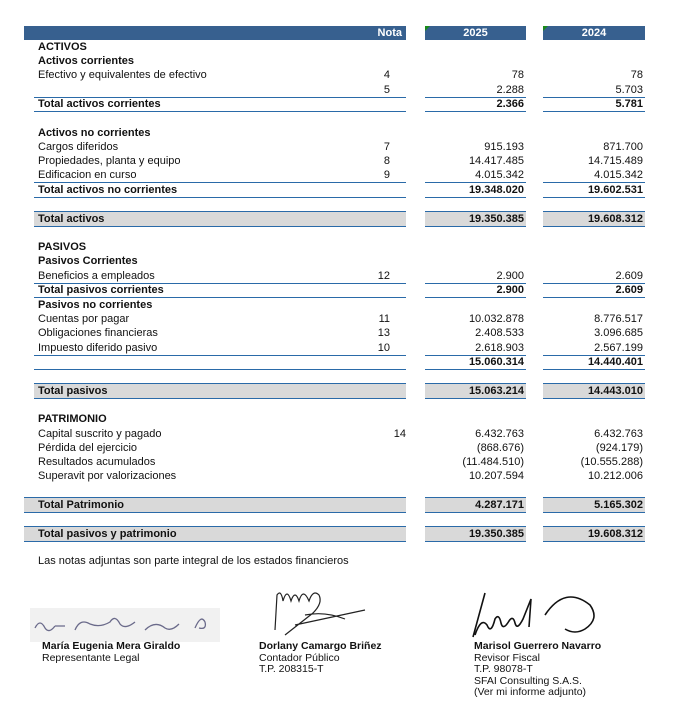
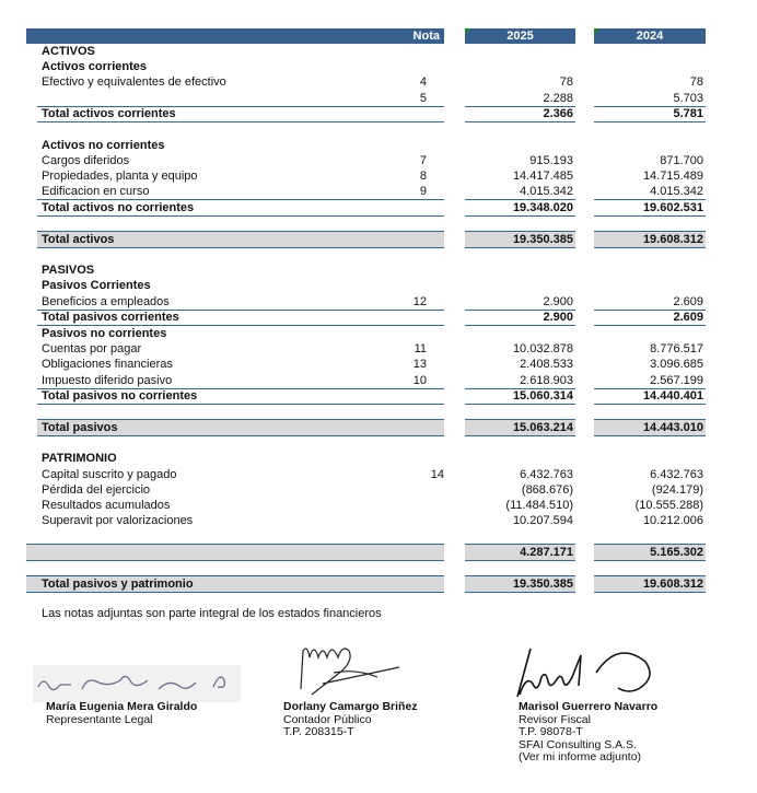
  Nota
  2025
  2024
  ACTIVOS
  Activos corrientes
  Efectivo y equivalentes de efectivo
  4
  78
  78
  5
  2.288
  5.703
  Total activos corrientes
  2.366
  5.781
  Activos no corrientes
  Cargos diferidos
  7
  915.193
  871.700
  Propiedades, planta y equipo
  8
  14.417.485
  14.715.489
  Edificacion en curso
  9
  4.015.342
  4.015.342
  Total activos no corrientes
  19.348.020
  19.602.531
  Total activos
  19.350.385
  19.608.312
  PASIVOS
  Pasivos Corrientes
  Beneficios a empleados
  12
  2.900
  2.609
  Total pasivos corrientes
  2.900
  2.609
  Pasivos no corrientes
  Cuentas por pagar
  11
  10.032.878
  8.776.517
  Obligaciones financieras
  13
  2.408.533
  3.096.685
  Impuesto diferido pasivo
  10
  2.618.903
  2.567.199
+ Total pasivos no corrientes
  15.060.314
  14.440.401
  Total pasivos
  15.063.214
  14.443.010
  PATRIMONIO
  Capital suscrito y pagado
  14
  6.432.763
  6.432.763
  Pérdida del ejercicio
  (868.676)
  (924.179)
  Resultados acumulados
  (11.484.510)
  (10.555.288)
  Superavit por valorizaciones
  10.207.594
  10.212.006
- Total Patrimonio
  4.287.171
  5.165.302
  Total pasivos y patrimonio
  19.350.385
  19.608.312
  Las notas adjuntas son parte integral de los estados financieros
  María Eugenia Mera Giraldo
  Representante Legal
  Dorlany Camargo Briñez
  Contador Público
  T.P. 208315-T
  Marisol Guerrero Navarro
  Revisor Fiscal
  T.P. 98078-T
  SFAI Consulting S.A.S.
  (Ver mi informe adjunto)
